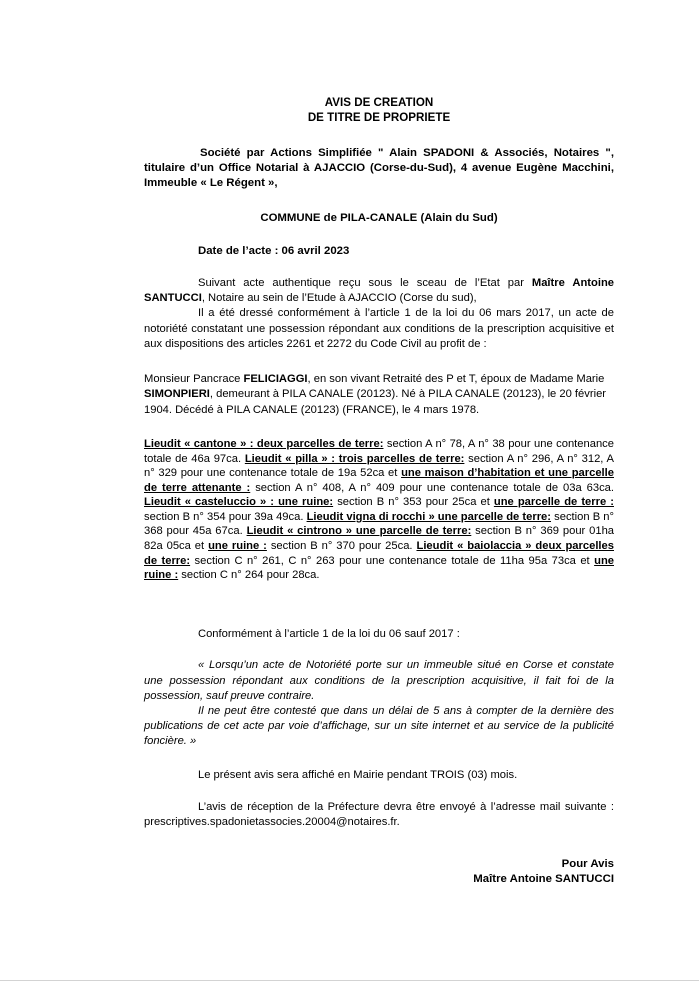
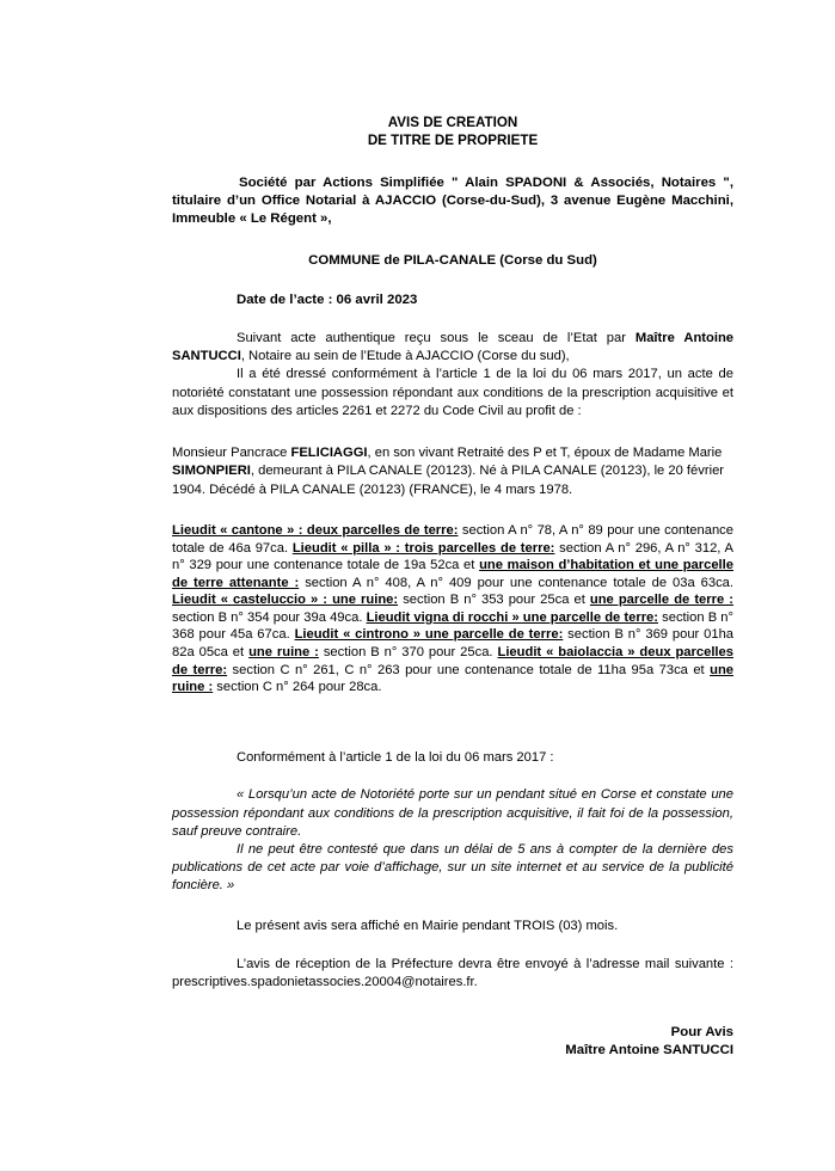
  AVIS DE CREATION
  DE TITRE DE PROPRIETE
- Société par Actions Simplifiée " Alain SPADONI & Associés, Notaires ", titulaire d’un Office Notarial à AJACCIO (Corse-du-Sud), 4 avenue Eugène Macchini, Immeuble « Le Régent »,
+ Société par Actions Simplifiée " Alain SPADONI & Associés, Notaires ", titulaire d’un Office Notarial à AJACCIO (Corse-du-Sud), 3 avenue Eugène Macchini, Immeuble « Le Régent »,
- COMMUNE de PILA-CANALE (Alain du Sud)
+ COMMUNE de PILA-CANALE (Corse du Sud)
  Date de l’acte : 06 avril 2023
  Suivant acte authentique reçu sous le sceau de l’Etat par Maître Antoine SANTUCCI, Notaire au sein de l’Etude à AJACCIO (Corse du sud),
  Il a été dressé conformément à l’article 1 de la loi du 06 mars 2017, un acte de notoriété constatant une possession répondant aux conditions de la prescription acquisitive et aux dispositions des articles 2261 et 2272 du Code Civil au profit de :
  Monsieur Pancrace FELICIAGGI, en son vivant Retraité des P et T, époux de Madame Marie SIMONPIERI, demeurant à PILA CANALE (20123). Né à PILA CANALE (20123), le 20 février 1904. Décédé à PILA CANALE (20123) (FRANCE), le 4 mars 1978.
- Lieudit « cantone » : deux parcelles de terre: section A n° 78, A n° 38 pour une contenance totale de 46a 97ca. Lieudit « pilla » : trois parcelles de terre: section A n° 296, A n° 312, A n° 329 pour une contenance totale de 19a 52ca et une maison d’habitation et une parcelle de terre attenante : section A n° 408, A n° 409 pour une contenance totale de 03a 63ca. Lieudit « casteluccio » : une ruine: section B n° 353 pour 25ca et une parcelle de terre : section B n° 354 pour 39a 49ca. Lieudit vigna di rocchi » une parcelle de terre: section B n° 368 pour 45a 67ca. Lieudit « cintrono » une parcelle de terre: section B n° 369 pour 01ha 82a 05ca et une ruine : section B n° 370 pour 25ca. Lieudit « baiolaccia » deux parcelles de terre: section C n° 261, C n° 263 pour une contenance totale de 11ha 95a 73ca et une ruine : section C n° 264 pour 28ca.
+ Lieudit « cantone » : deux parcelles de terre: section A n° 78, A n° 89 pour une contenance totale de 46a 97ca. Lieudit « pilla » : trois parcelles de terre: section A n° 296, A n° 312, A n° 329 pour une contenance totale de 19a 52ca et une maison d’habitation et une parcelle de terre attenante : section A n° 408, A n° 409 pour une contenance totale de 03a 63ca. Lieudit « casteluccio » : une ruine: section B n° 353 pour 25ca et une parcelle de terre : section B n° 354 pour 39a 49ca. Lieudit vigna di rocchi » une parcelle de terre: section B n° 368 pour 45a 67ca. Lieudit « cintrono » une parcelle de terre: section B n° 369 pour 01ha 82a 05ca et une ruine : section B n° 370 pour 25ca. Lieudit « baiolaccia » deux parcelles de terre: section C n° 261, C n° 263 pour une contenance totale de 11ha 95a 73ca et une ruine : section C n° 264 pour 28ca.
- Conformément à l’article 1 de la loi du 06 sauf 2017 :
+ Conformément à l’article 1 de la loi du 06 mars 2017 :
- « Lorsqu’un acte de Notoriété porte sur un immeuble situé en Corse et constate une possession répondant aux conditions de la prescription acquisitive, il fait foi de la possession, sauf preuve contraire.
+ « Lorsqu’un acte de Notoriété porte sur un pendant situé en Corse et constate une possession répondant aux conditions de la prescription acquisitive, il fait foi de la possession, sauf preuve contraire.
  Il ne peut être contesté que dans un délai de 5 ans à compter de la dernière des publications de cet acte par voie d’affichage, sur un site internet et au service de la publicité foncière. »
  Le présent avis sera affiché en Mairie pendant TROIS (03) mois.
  L’avis de réception de la Préfecture devra être envoyé à l’adresse mail suivante : prescriptives.spadonietassocies.20004@notaires.fr.
  Pour Avis
  Maître Antoine SANTUCCI
